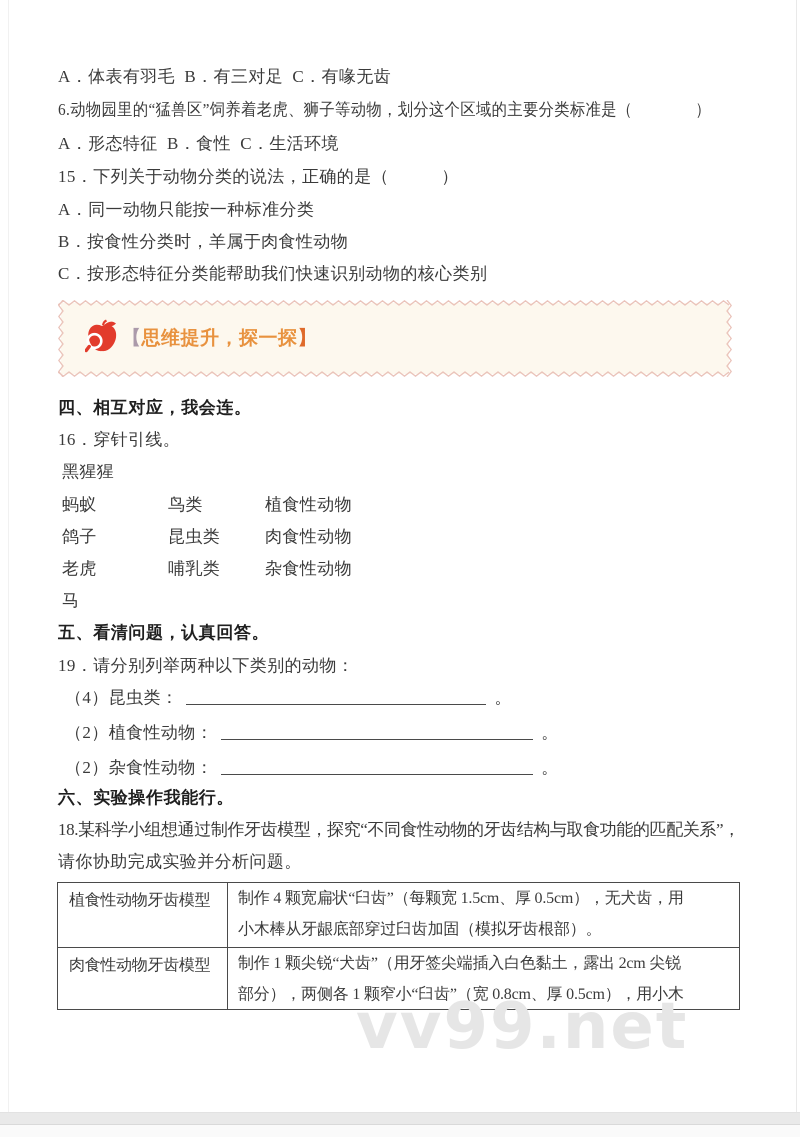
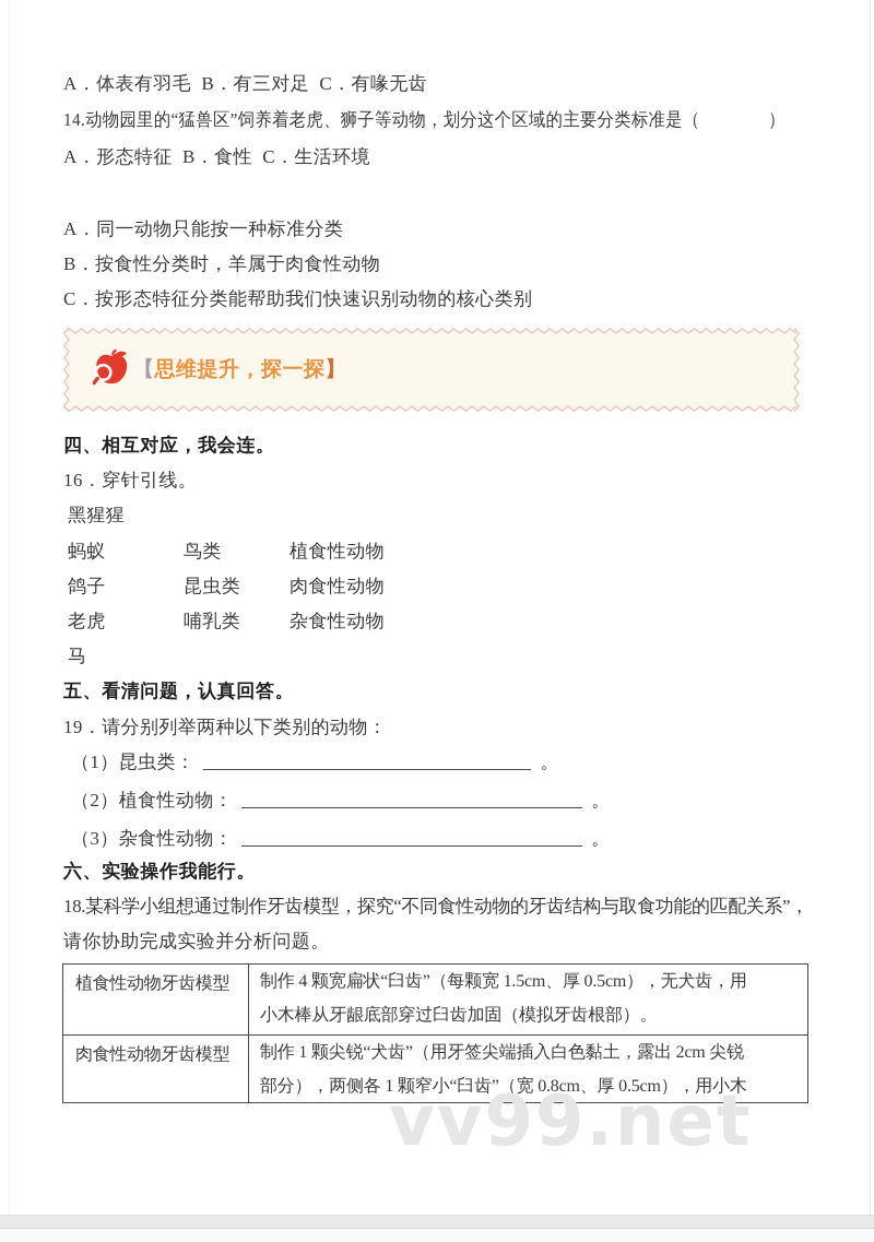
  A．体表有羽毛 B．有三对足 C．有喙无齿
- 6.动物园里的“猛兽区”饲养着老虎、狮子等动物，划分这个区域的主要分类标准是（ ）
+ 14.动物园里的“猛兽区”饲养着老虎、狮子等动物，划分这个区域的主要分类标准是（ ）
  A．形态特征 B．食性 C．生活环境
- 15．下列关于动物分类的说法，正确的是（ ）
  A．同一动物只能按一种标准分类
  B．按食性分类时，羊属于肉食性动物
  C．按形态特征分类能帮助我们快速识别动物的核心类别
  【思维提升，探一探】
  四、相互对应，我会连。
  16．穿针引线。
  黑猩猩
  蚂蚁
  鸟类
  植食性动物
  鸽子
  昆虫类
  肉食性动物
  老虎
  哺乳类
  杂食性动物
  马
  五、看清问题，认真回答。
  19．请分别列举两种以下类别的动物：
- （4）昆虫类： 。
+ （1）昆虫类： 。
  （2）植食性动物： 。
- （2）杂食性动物： 。
+ （3）杂食性动物： 。
  六、实验操作我能行。
  18.某科学小组想通过制作牙齿模型，探究“不同食性动物的牙齿结构与取食功能的匹配关系”，
  请你协助完成实验并分析问题。
  植食性动物牙齿模型
  制作 4 颗宽扁状“臼齿”（每颗宽 1.5cm、厚 0.5cm），无犬齿，用
  小木棒从牙龈底部穿过臼齿加固（模拟牙齿根部）。
  肉食性动物牙齿模型
  制作 1 颗尖锐“犬齿”（用牙签尖端插入白色黏土，露出 2cm 尖锐
  部分），两侧各 1 颗窄小“臼齿”（宽 0.8cm、厚 0.5cm），用小木
  vv99.net
